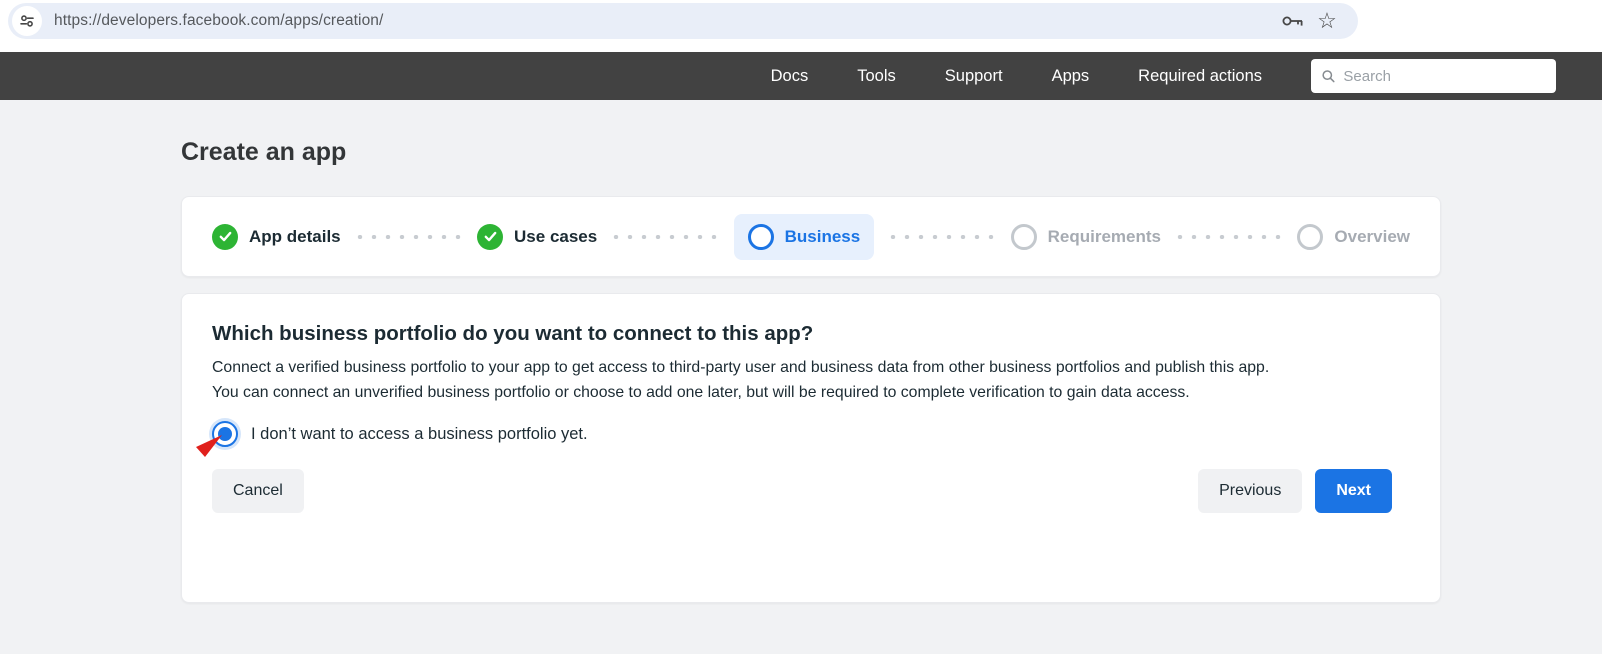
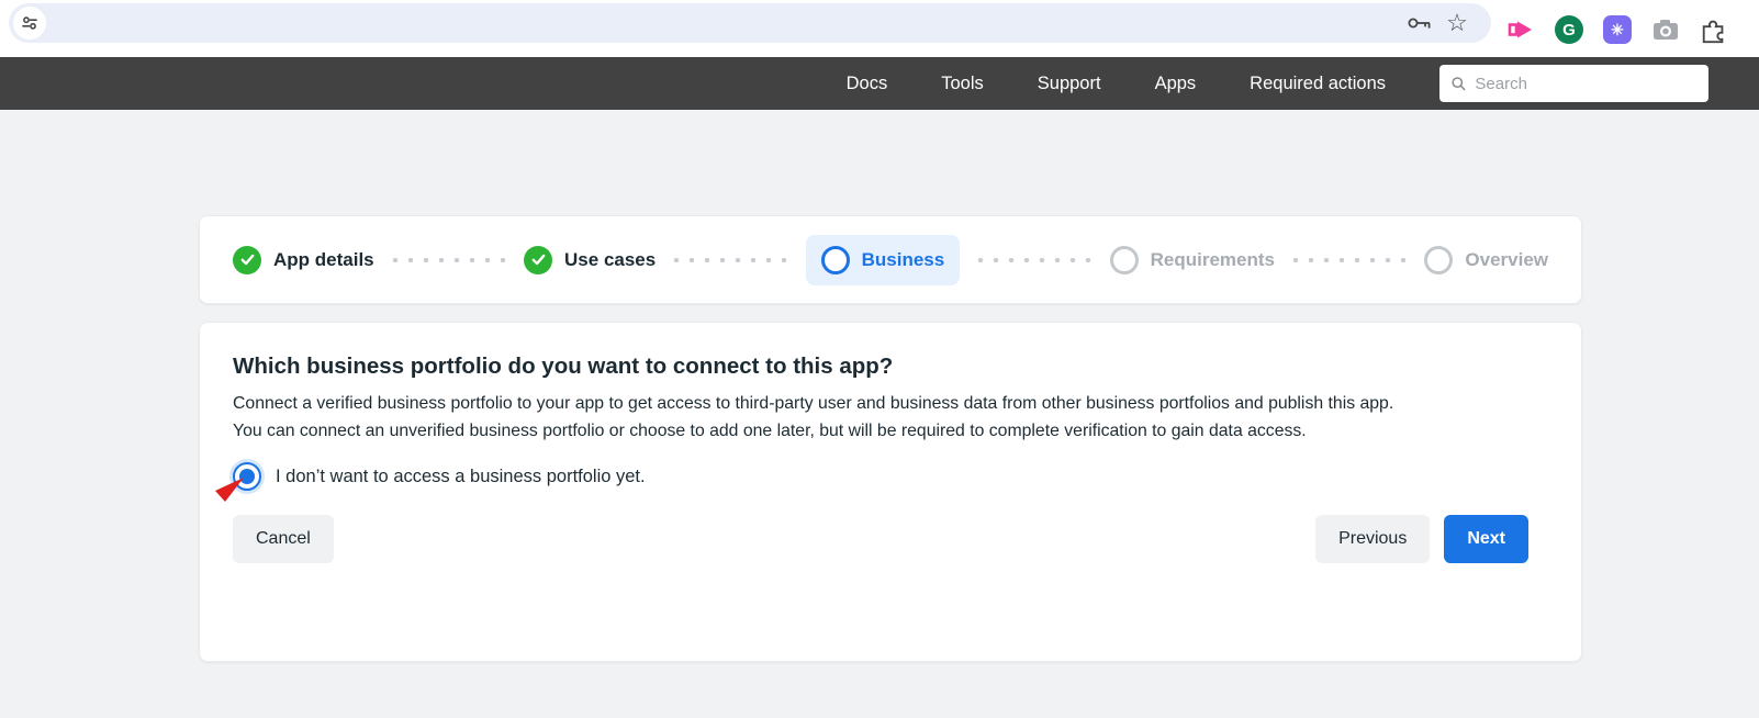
- https://developers.facebook.com/apps/creation/
  ☆
+ G
+ ✳
  Docs
  Tools
  Support
  Apps
  Required actions
  Search
- Create an app
  App details
  Use cases
  Business
  Requirements
  Overview
  Which business portfolio do you want to connect to this app?
  Connect a verified business portfolio to your app to get access to third-party user and business data from other business portfolios and publish this app.
  You can connect an unverified business portfolio or choose to add one later, but will be required to complete verification to gain data access.
  I don’t want to access a business portfolio yet.
  Cancel
  Previous
  Next
